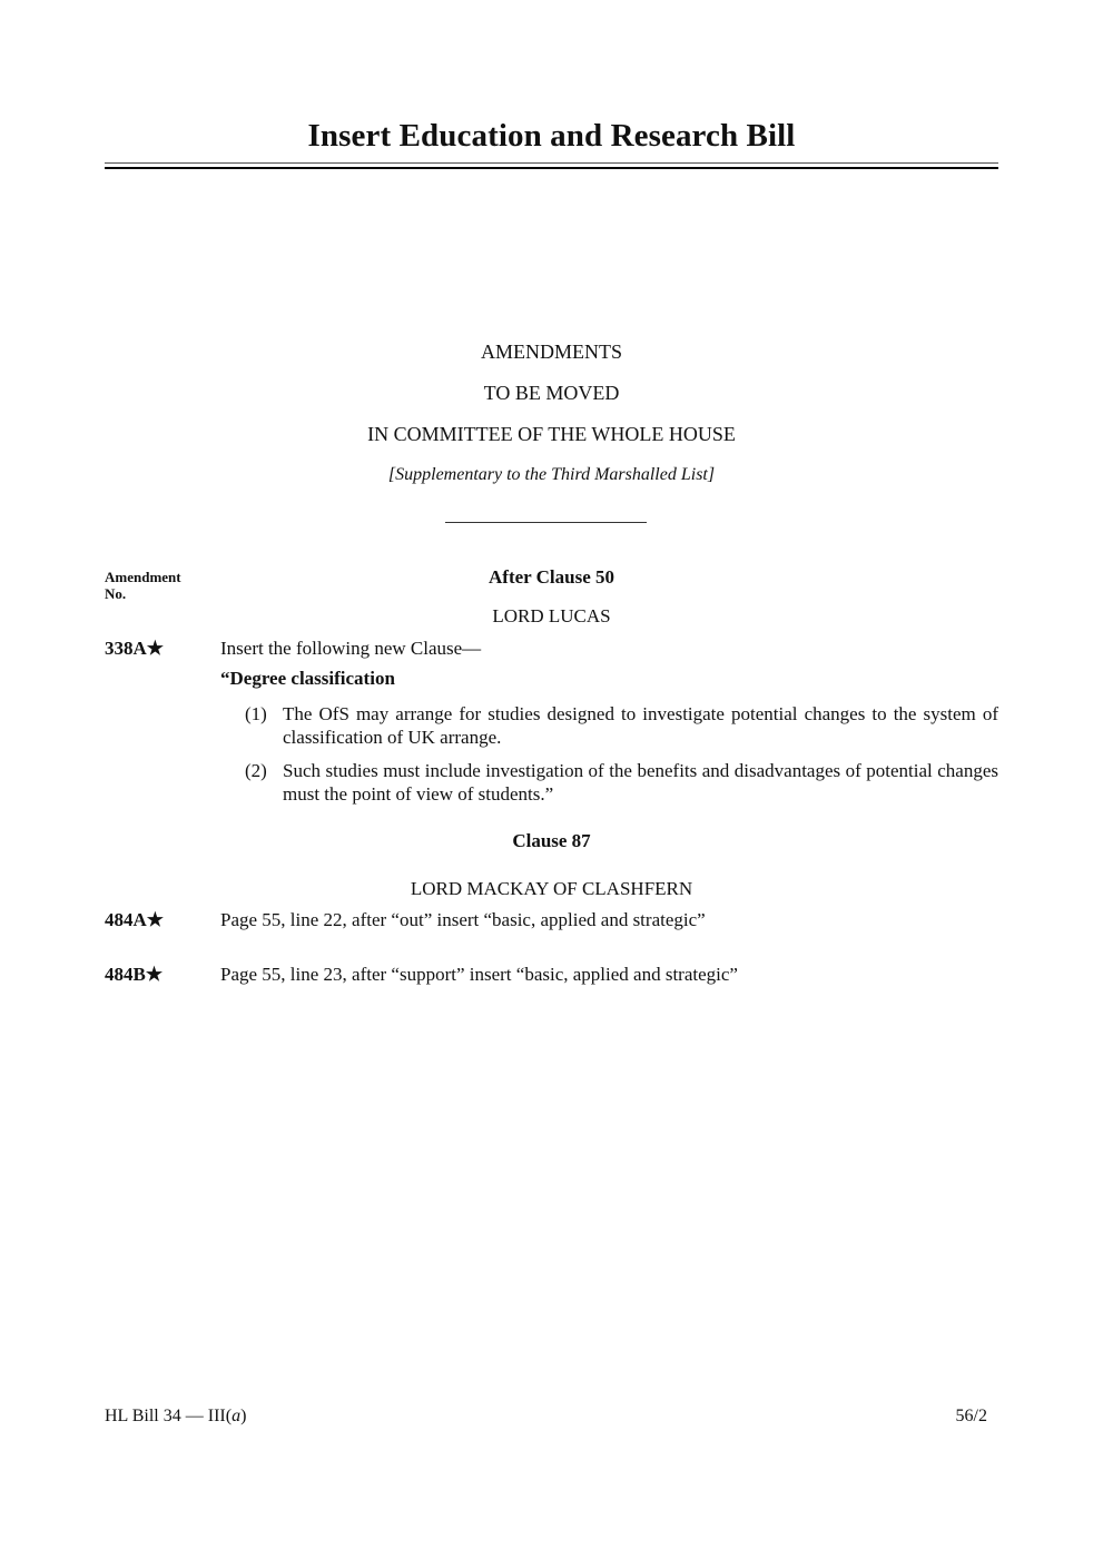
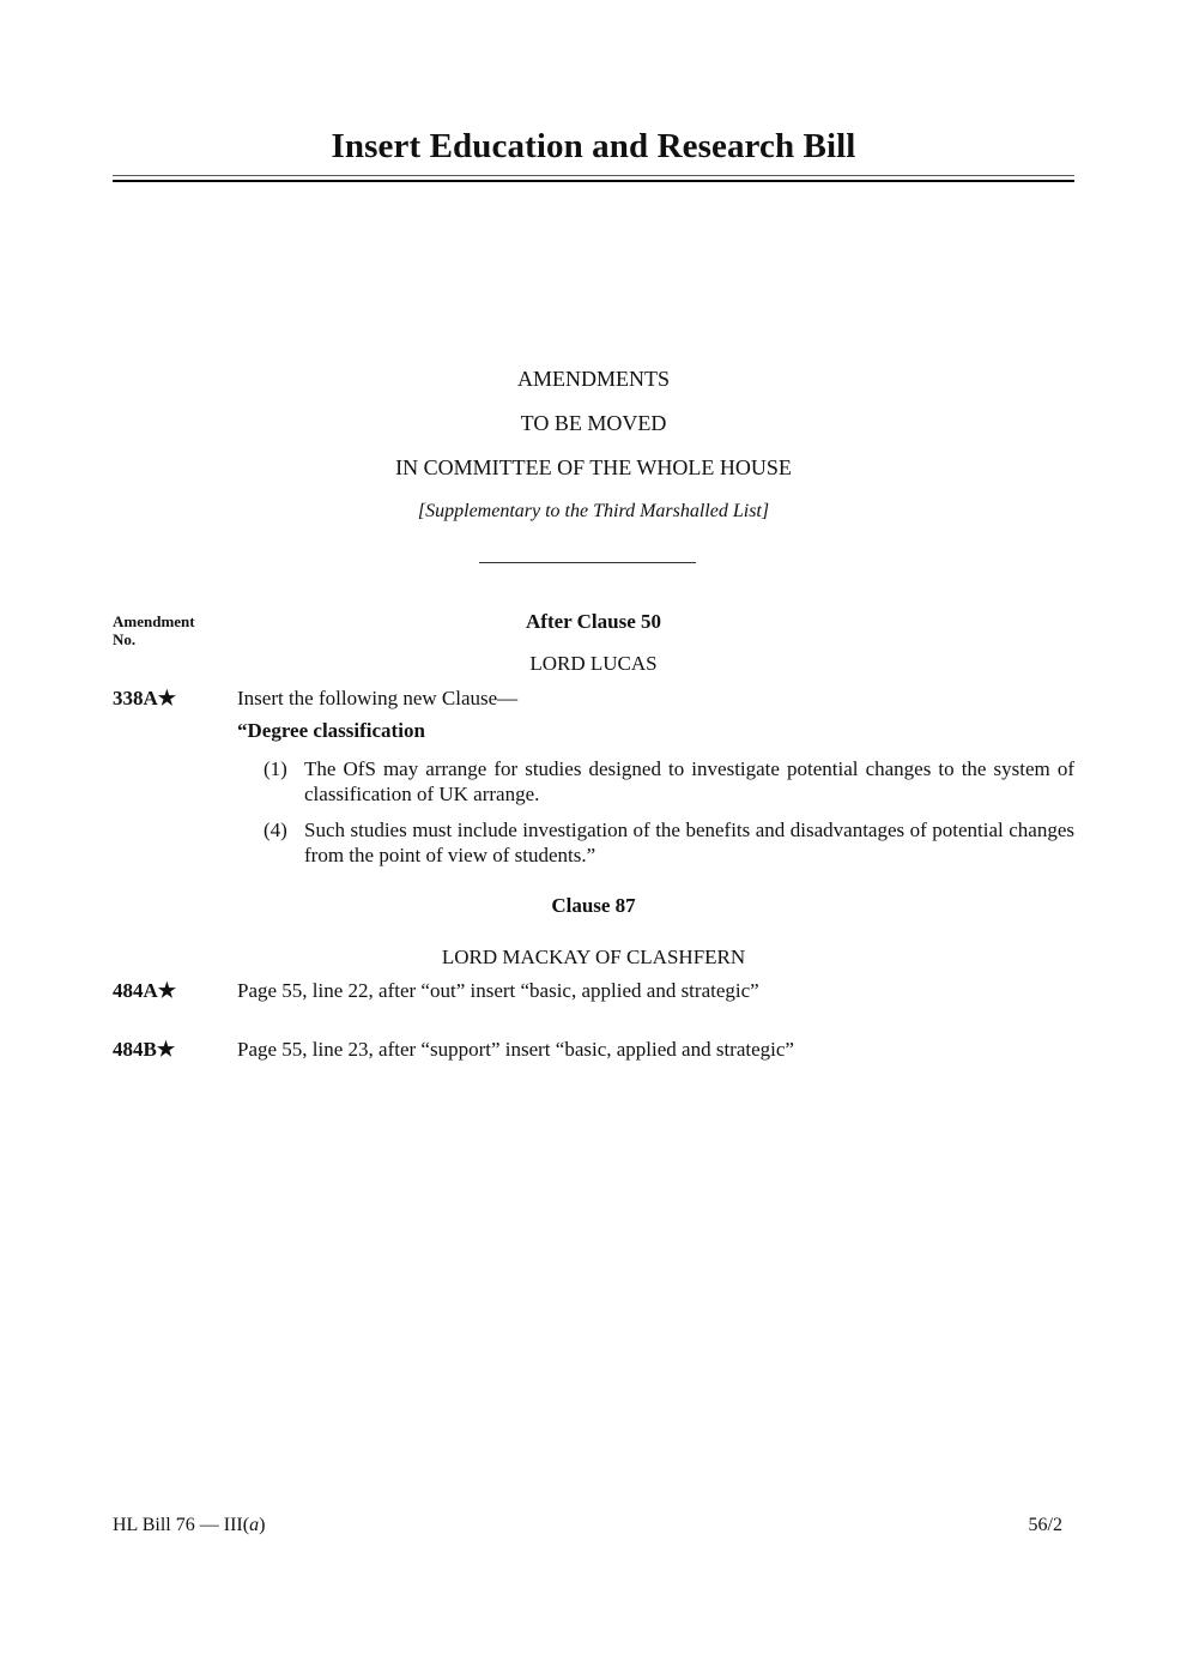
  Insert Education and Research Bill
  AMENDMENTS
  TO BE MOVED
  IN COMMITTEE OF THE WHOLE HOUSE
  [Supplementary to the Third Marshalled List]
  Amendme No.
  After Clause 50
  LORD LUCAS
  338A★
  Insert the following new Clause—
  “Degree classification
  (1)
  The OfS may arrange for studies designed to investigate potential changes to the system of classification of UK arrange.
- (2)
+ (4)
- Such studies must include investigation of the benefits and disadvantages of potential changes must the point of view of students.”
+ Such studies must include investigation of the benefits and disadvantages of potential changes from the point of view of students.”
  Clause 87
  LORD MACKAY OF CLASHFERN
  484A★
  Page 55, line 22, after “out” insert “basic, applied and strategic”
  484B★
  Page 55, line 23, after “support” insert “basic, applied and strategic”
- HL Bill 34 — III(a)
+ HL Bill 76 — III(a)
  56/2
